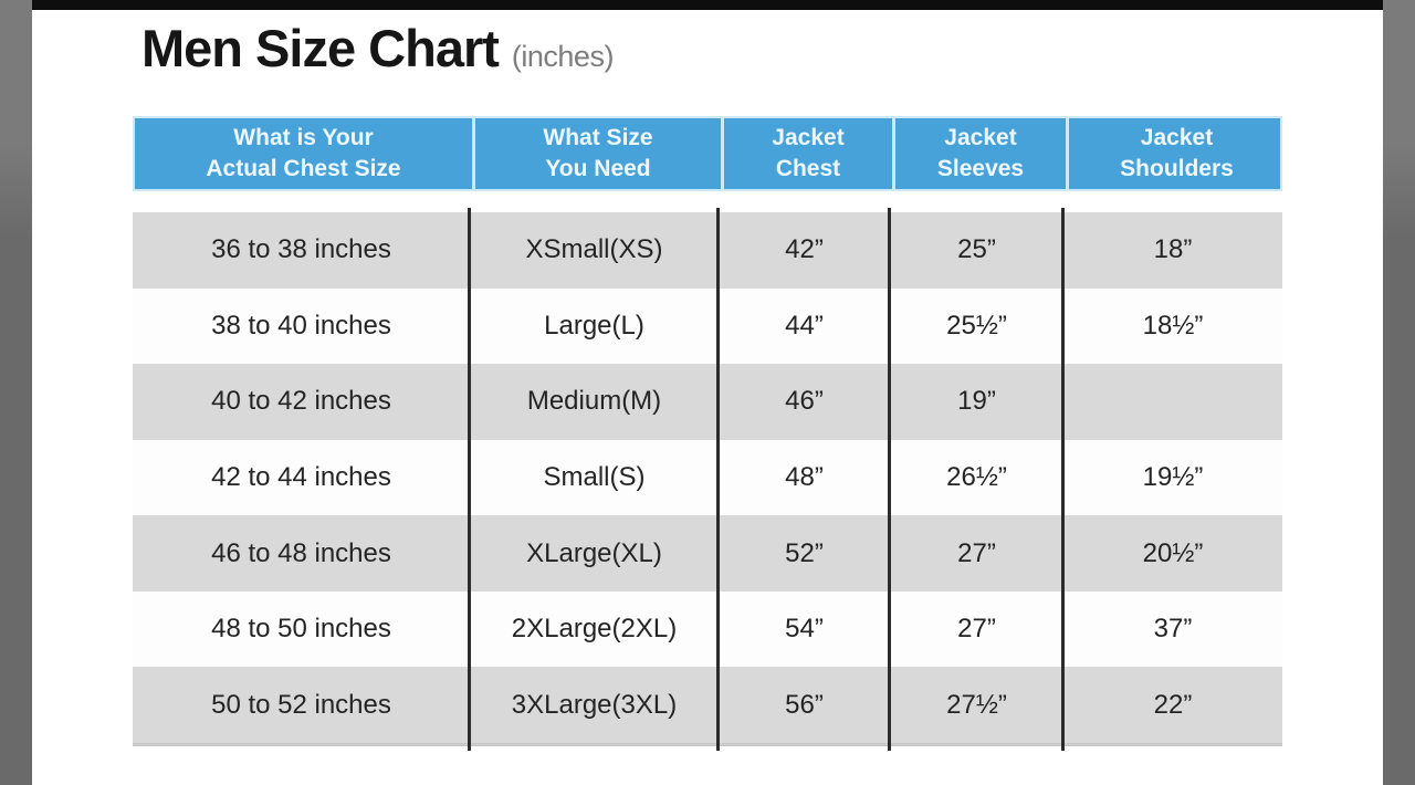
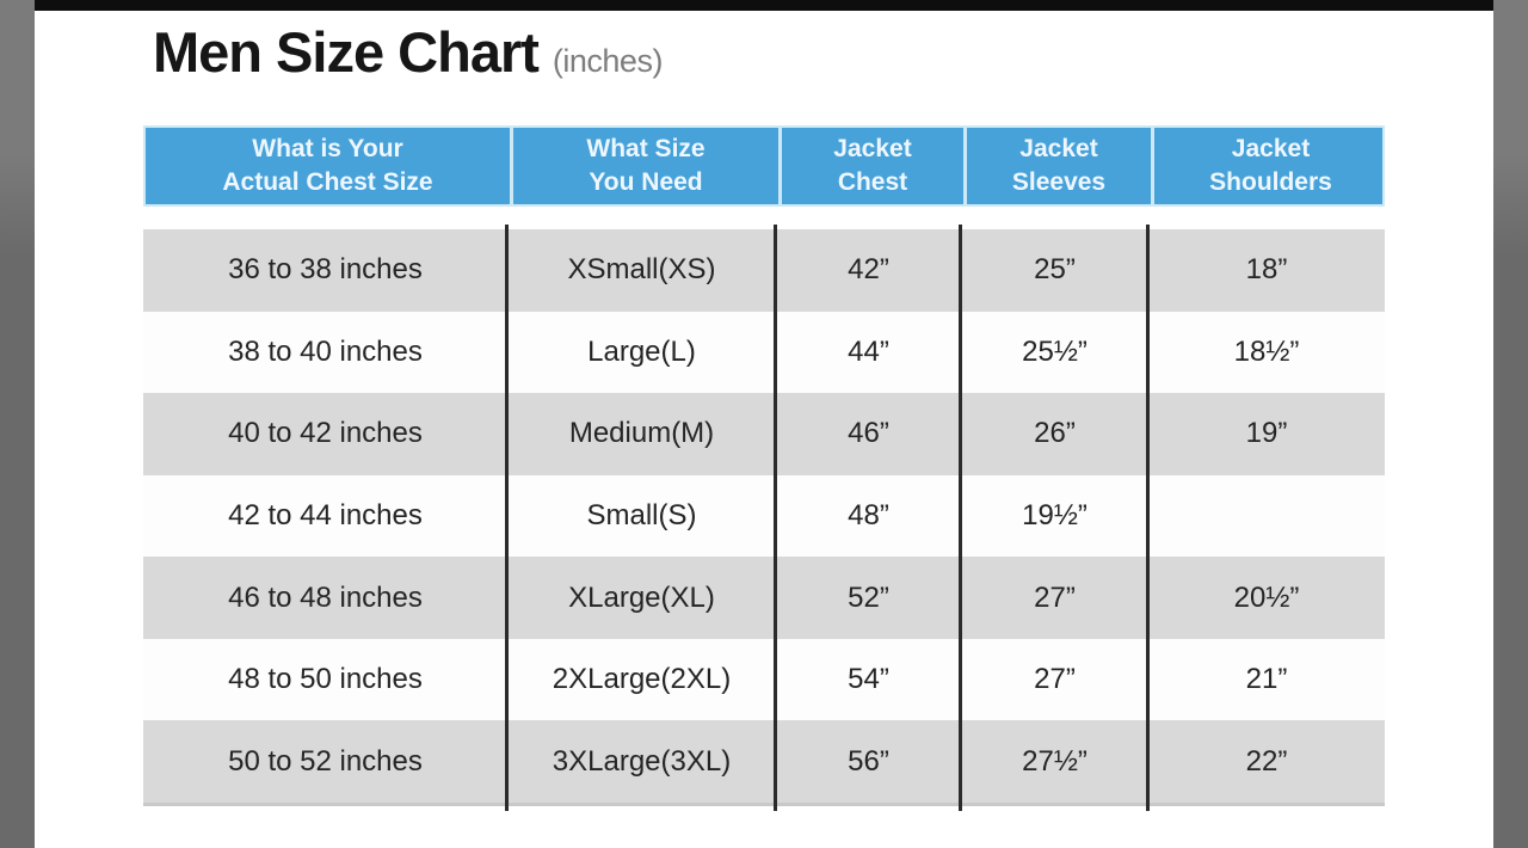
  Men Size Chart
  (inches)
  What is Your
  Actual Chest Size
  What Size
  You Need
  Jacket
  Chest
  Jacket
  Sleeves
  Jacket
  Shoulders
  36 to 38 inches
  XSmall(XS)
  42”
  25”
  18”
  38 to 40 inches
  Large(L)
  44”
  25½”
  18½”
  40 to 42 inches
  Medium(M)
  46”
+ 26”
  19”
  42 to 44 inches
  Small(S)
  48”
- 26½”
  19½”
  46 to 48 inches
  XLarge(XL)
  52”
  27”
  20½”
  48 to 50 inches
  2XLarge(2XL)
  54”
  27”
- 37”
+ 21”
  50 to 52 inches
  3XLarge(3XL)
  56”
  27½”
  22”
